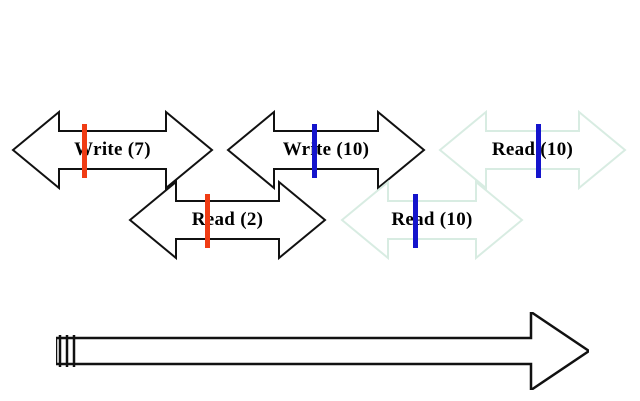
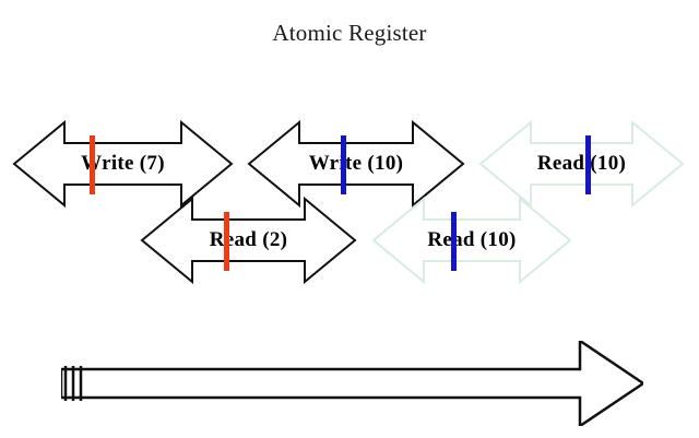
+ Atomic Register
  rite (7)
  Wrte (10)
  Read (10)
  Read (2)
  Read (10)
